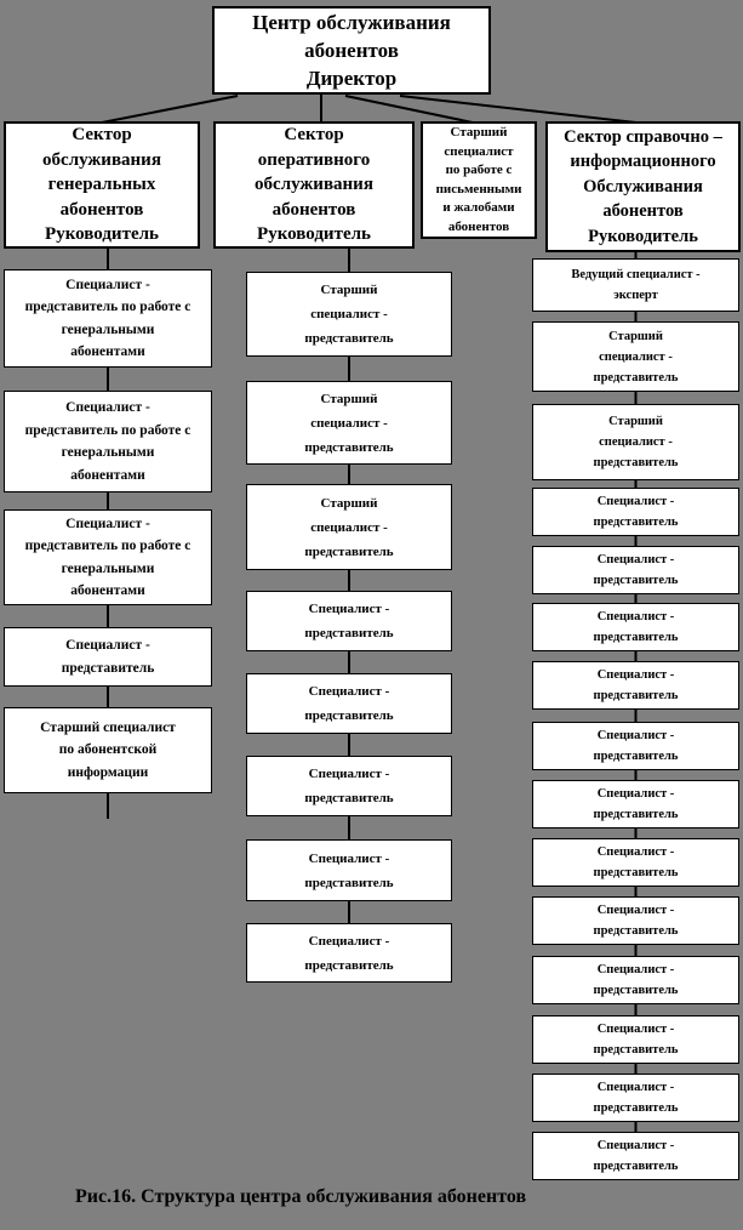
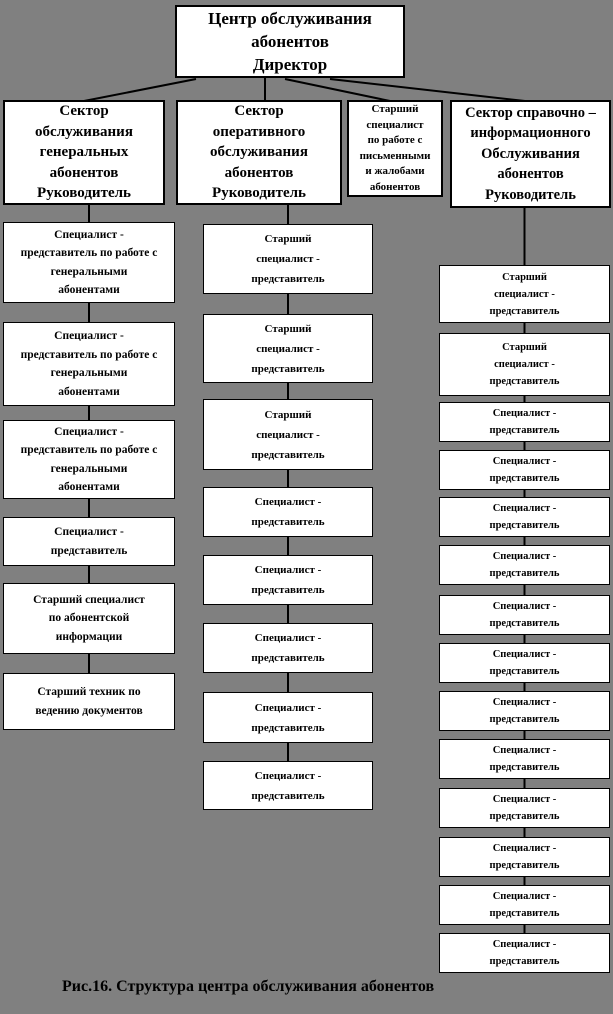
  Центр обслуживания
  абонентов
  Директор
  Сектор
  обслуживания
  генеральных
  абонентов
  Руководитель
  Сектор
  оперативного
  обслуживания
  абонентов
  Руководитель
  Старший
  специалист
  по работе с
  письменными
  и жалобами
  абонентов
  Сектор справочно –
  информационного
  Обслуживания
  абонентов
  Руководитель
  Специалист -
  представитель по работе с
  генеральными
  абонентами
  Специалист -
  представитель по работе с
  генеральными
  абонентами
  Специалист -
  представитель по работе с
  генеральными
  абонентами
  Специалист -
  представитель
  Старший специалист
  по абонентской
  информации
+ Старший техник по
+ ведению документов
  Старший
  специалист -
  представитель
  Старший
  специалист -
  представитель
  Старший
  специалист -
  представитель
  Специалист -
  представитель
  Специалист -
  представитель
  Специалист -
  представитель
  Специалист -
  представитель
  Специалист -
  представитель
- Ведущий специалист -
- эксперт
  Старший
  специалист -
  представитель
  Старший
  специалист -
  представитель
  Специалист -
  представитель
  Специалист -
  представитель
  Специалист -
  представитель
  Специалист -
  представитель
  Специалист -
  представитель
  Специалист -
  представитель
  Специалист -
  представитель
  Специалист -
  представитель
  Специалист -
  представитель
  Специалист -
  представитель
  Специалист -
  представитель
  Специалист -
  представитель
  Рис.16. Структура центра обслуживания абонентов
